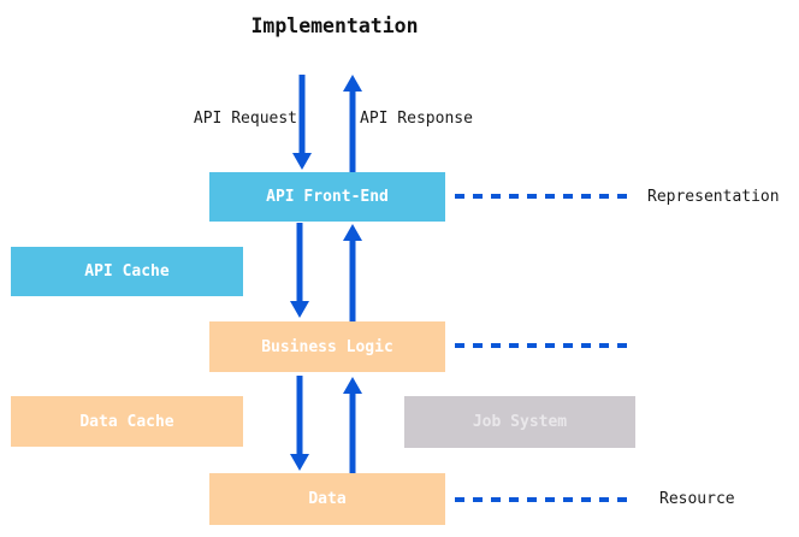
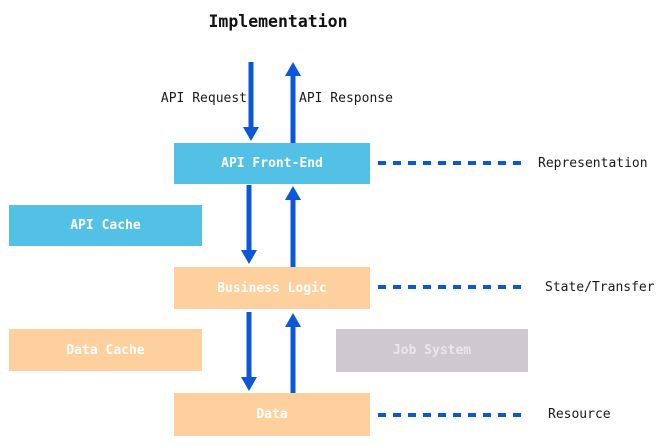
  Implementation
  API Request
  API Response
  API Front-End
  Representation
  API Cache
  Business Logic
+ State/Transfer
  Data Cache
  Job System
  Data
  Resource
